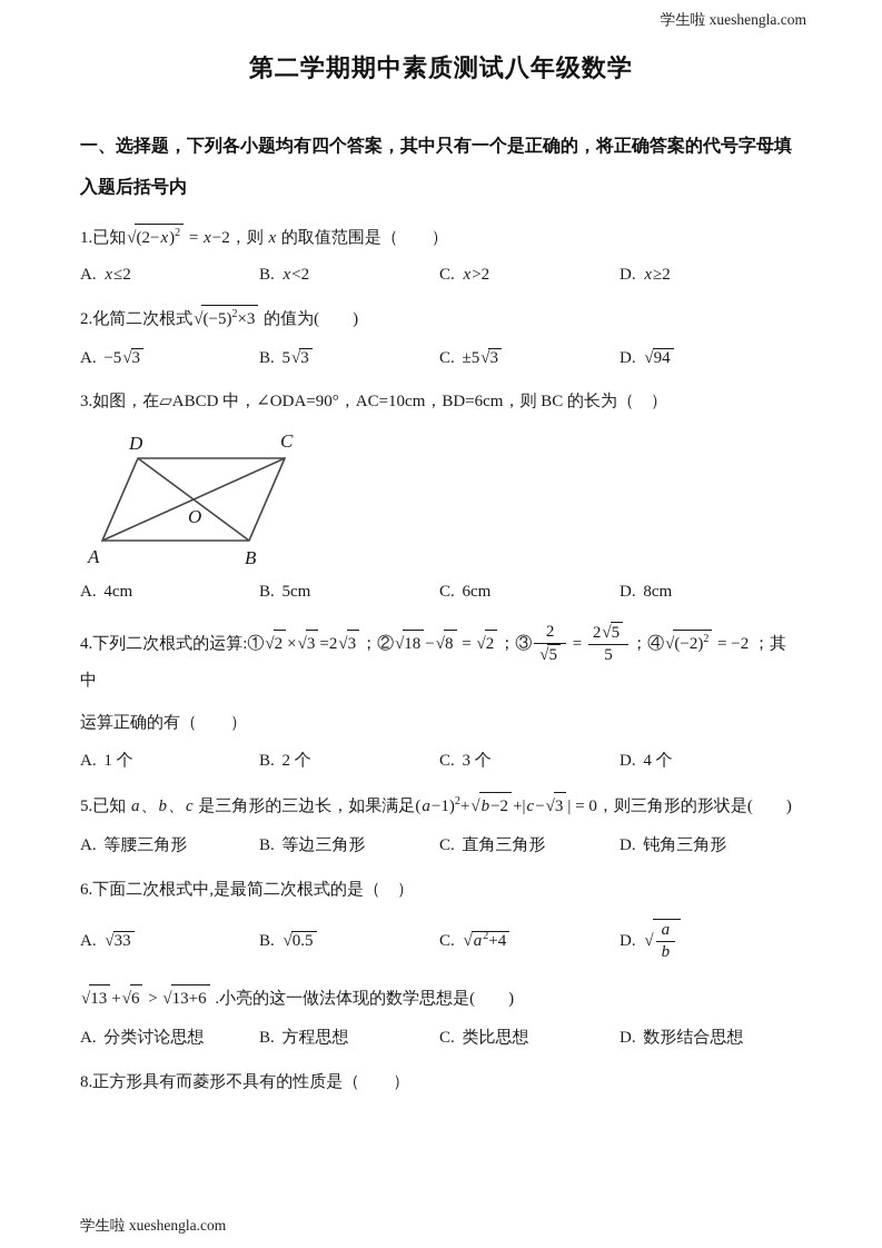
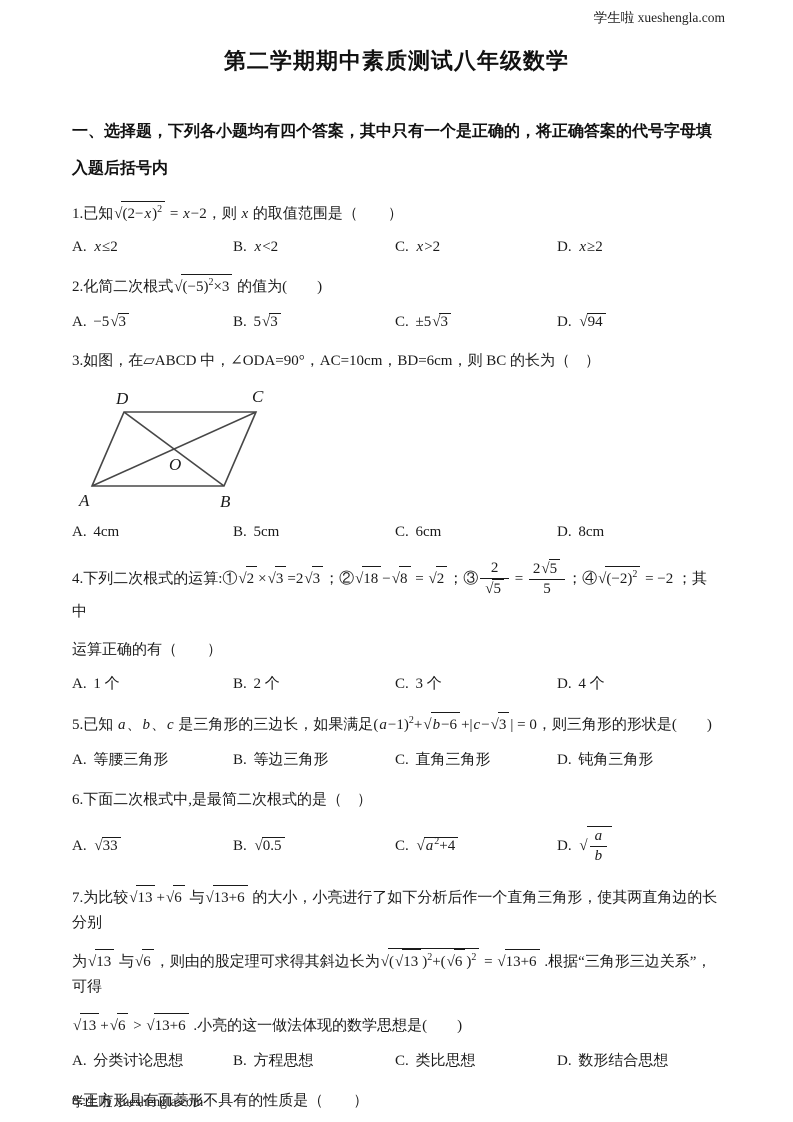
  学生啦 xueshengla.com
  第二学期期中素质测试八年级数学
  一、选择题，下列各小题均有四个答案，其中只有一个是正确的，将正确答案的代号字母填入题后括号内
  1.已知√(2−x)2 = x−2，则 x 的取值范围是（ ）
  A. x≤2
  B. x<2
  C. x>2
  D. x≥2
  2.化简二次根式√(−5)2×3 的值为( )
  A. −5√3
  B. 5√3
  C. ±5√3
  D. √94
  3.如图，在▱ABCD 中，∠ODA=90°，AC=10cm，BD=6cm，则 BC 的长为（ ）
  D
  C
  A
  B
  O
  A. 4cm
  B. 5cm
  C. 6cm
  D. 8cm
  4.下列二次根式的运算:①√2 ×√3 =2√3 ；②√18 −√8 = √2 ；③
  2
  √5
  =
  2√5
  5
  ；④√(−2)2 = −2 ；其中
  运算正确的有（ ）
  A. 1 个
  B. 2 个
  C. 3 个
  D. 4 个
- 5.已知 a、b、c 是三角形的三边长，如果满足(a−1)2+√b−2 +|c−√3 | = 0，则三角形的形状是( )
+ 5.已知 a、b、c 是三角形的三边长，如果满足(a−1)2+√b−6 +|c−√3 | = 0，则三角形的形状是( )
  A. 等腰三角形
  B. 等边三角形
  C. 直角三角形
  D. 钝角三角形
  6.下面二次根式中,是最简二次根式的是（ ）
  A. √33
  B. √0.5
  C. √a2+4
  D. √
  a
  b
+ 7.为比较√13 +√6 与√13+6 的大小，小亮进行了如下分析后作一个直角三角形，使其两直角边的长分别
+ 为√13 与√6 ，则由的股定理可求得其斜边长为√(√13 )2+(√6 )2 = √13+6 .根据“三角形三边关系”，可得
  √13 +√6 > √13+6 .小亮的这一做法体现的数学思想是( )
  A. 分类讨论思想
  B. 方程思想
  C. 类比思想
  D. 数形结合思想
  8.正方形具有而菱形不具有的性质是（ ）
  学生啦 xueshengla.com
